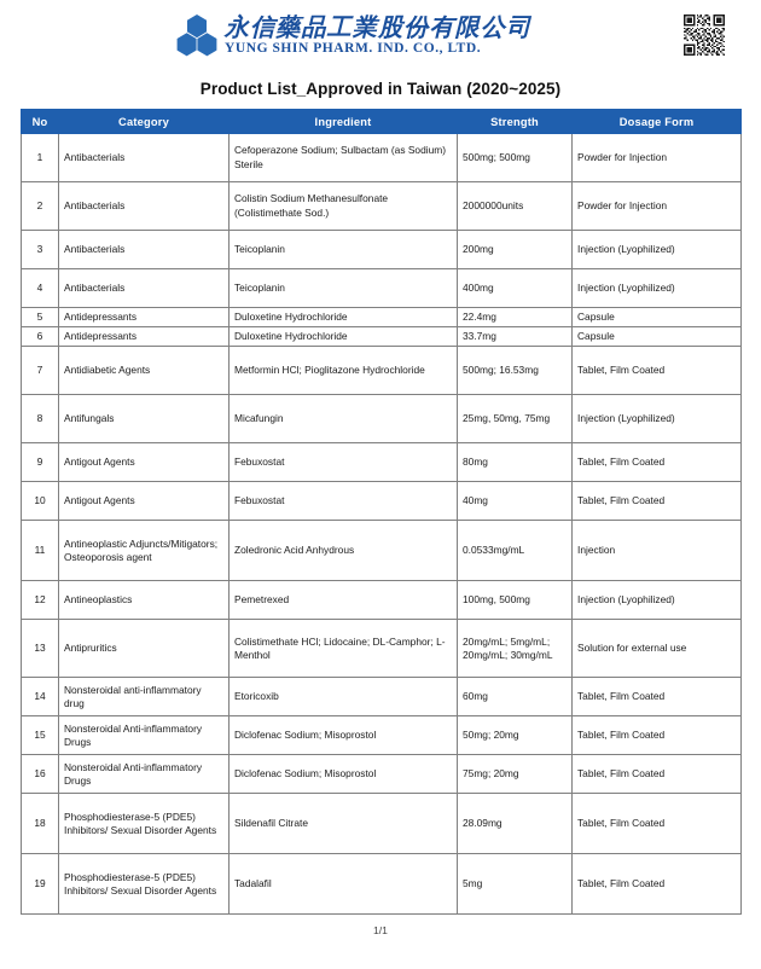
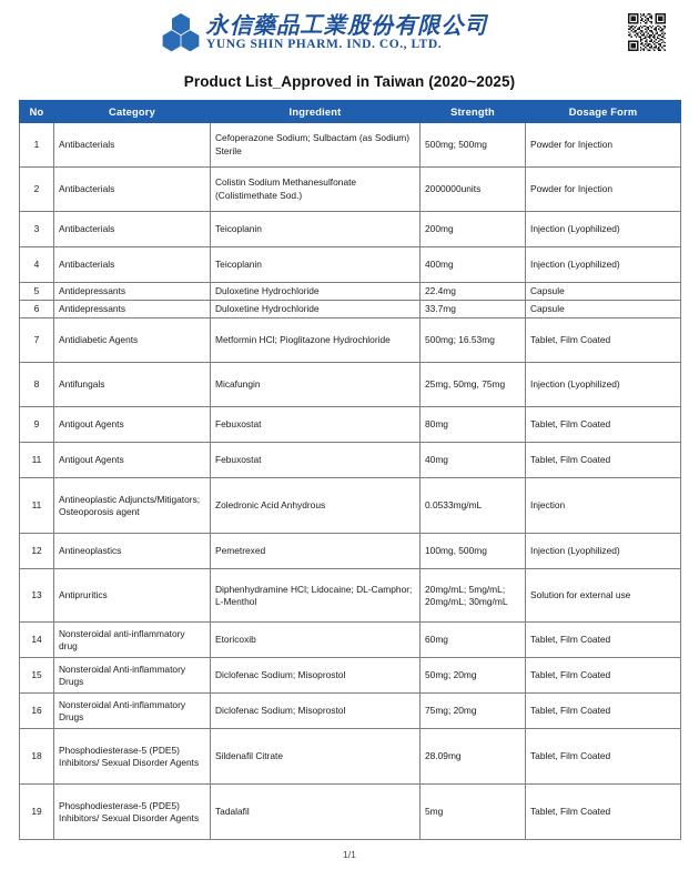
  永信藥品工業股份有限公司
  YUNG SHIN PHARM. IND. CO., LTD.
  Product List_Approved in Taiwan (2020~2025)
  No	Category	Ingredient	Strength	Dosage Form
  1	Antibacterials	Cefoperazone Sodium; Sulbactam (as Sodium) Sterile	500mg; 500mg	Powder for Injection
  2	Antibacterials	Colistin Sodium Methanesulfonate (Colistimethate Sod.)	2000000units	Powder for Injection
  3	Antibacterials	Teicoplanin	200mg	Injection (Lyophilized)
  4	Antibacterials	Teicoplanin	400mg	Injection (Lyophilized)
  5	Antidepressants	Duloxetine Hydrochloride	22.4mg	Capsule
  6	Antidepressants	Duloxetine Hydrochloride	33.7mg	Capsule
  7	Antidiabetic Agents	Metformin HCl; Pioglitazone Hydrochloride	500mg; 16.53mg	Tablet, Film Coated
  8	Antifungals	Micafungin	25mg, 50mg, 75mg	Injection (Lyophilized)
  9	Antigout Agents	Febuxostat	80mg	Tablet, Film Coated
- 10	Antigout Agents	Febuxostat	40mg	Tablet, Film Coated
+ 11	Antigout Agents	Febuxostat	40mg	Tablet, Film Coated
  11	Antineoplastic Adjuncts/Mitigators; Osteoporosis agent	Zoledronic Acid Anhydrous	0.0533mg/mL	Injection
  12	Antineoplastics	Pemetrexed	100mg, 500mg	Injection (Lyophilized)
- 13	Antipruritics	Colistimethate HCl; Lidocaine; DL-Camphor; L-Menthol	20mg/mL; 5mg/mL; 20mg/mL; 30mg/mL	Solution for external use
+ 13	Antipruritics	Diphenhydramine HCl; Lidocaine; DL-Camphor; L-Menthol	20mg/mL; 5mg/mL; 20mg/mL; 30mg/mL	Solution for external use
  14	Nonsteroidal anti-inflammatory drug	Etoricoxib	60mg	Tablet, Film Coated
  15	Nonsteroidal Anti-inflammatory Drugs	Diclofenac Sodium; Misoprostol	50mg; 20mg	Tablet, Film Coated
  16	Nonsteroidal Anti-inflammatory Drugs	Diclofenac Sodium; Misoprostol	75mg; 20mg	Tablet, Film Coated
  18	Phosphodiesterase-5 (PDE5) Inhibitors/ Sexual Disorder Agents	Sildenafil Citrate	28.09mg	Tablet, Film Coated
  19	Phosphodiesterase-5 (PDE5) Inhibitors/ Sexual Disorder Agents	Tadalafil	5mg	Tablet, Film Coated
  1/1
